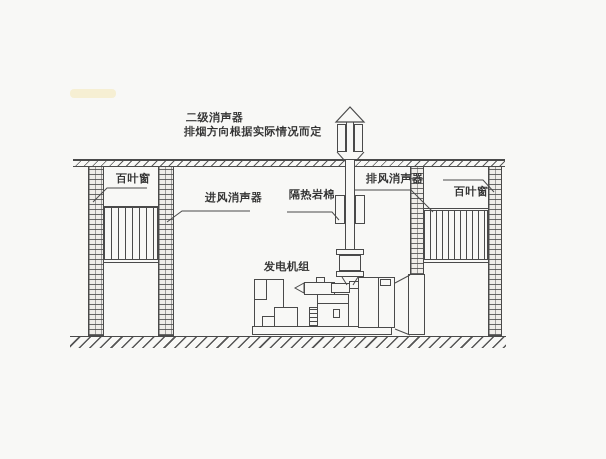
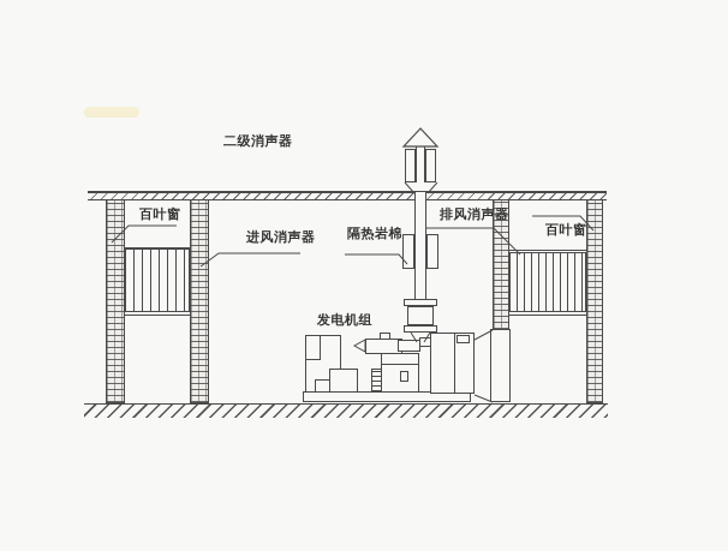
  二级消声器
- 排烟方向根据实际情况而定
  百叶窗
  进风消声器
  隔热岩棉
  排风消声器
  百叶窗
  发电机组
